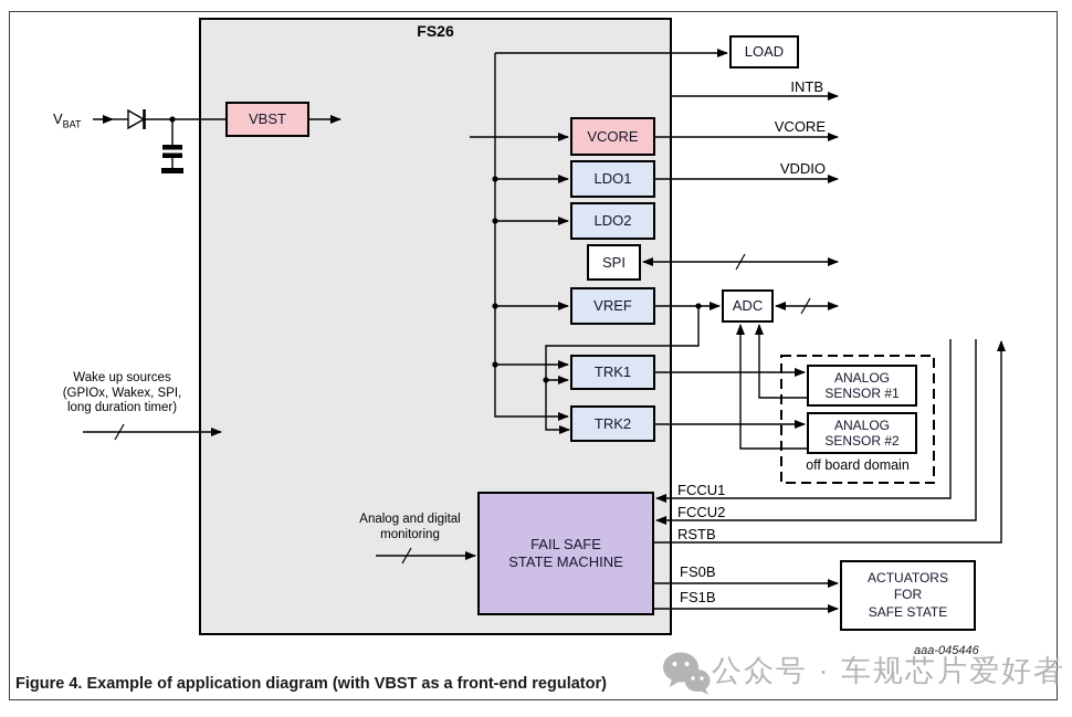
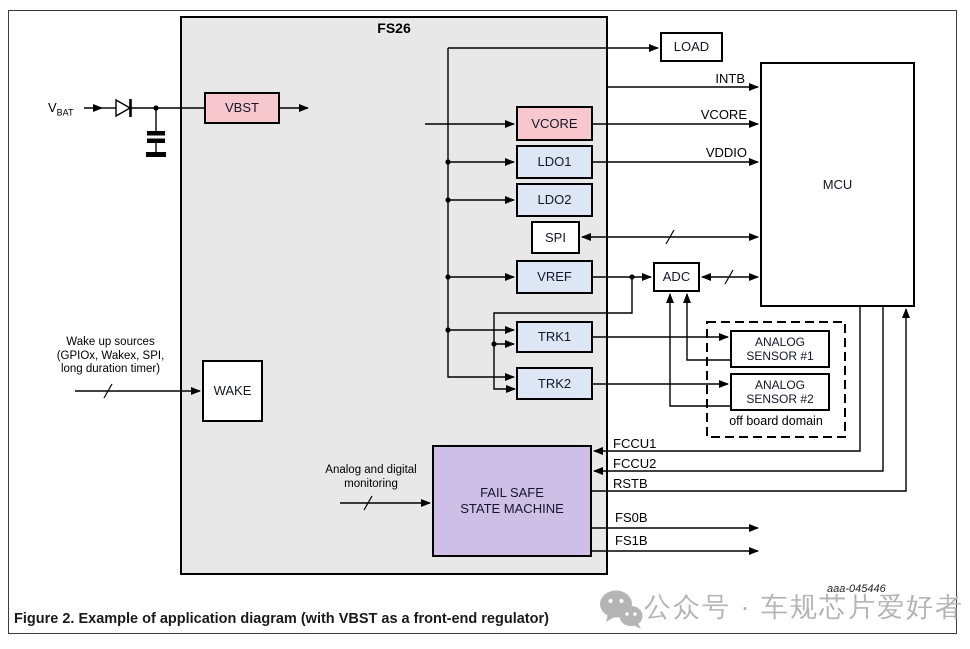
  FS26
  VBST
+ WAKE
  VCORE
  LDO1
  LDO2
  SPI
  VREF
  TRK1
  TRK2
  FAIL SAFE
  STATE MACHINE
  LOAD
+ MCU
  ADC
  ANALOG
  SENSOR #1
  ANALOG
  SENSOR #2
- ACTUATORS
- FOR
- SAFE STATE
  off board domain
  INTB
  VCORE
  VDDIO
  FCCU1
  FCCU2
  RSTB
  FS0B
  FS1B
  VBAT
  Wake up sources
  (GPIOx, Wakex, SPI,
  long duration timer)
  Analog and digital
  monitoring
  aaa-045446
- Figure 4. Example of application diagram (with VBST as a front-end regulator)
+ Figure 2. Example of application diagram (with VBST as a front-end regulator)
  公众号 · 车规芯片爱好者
